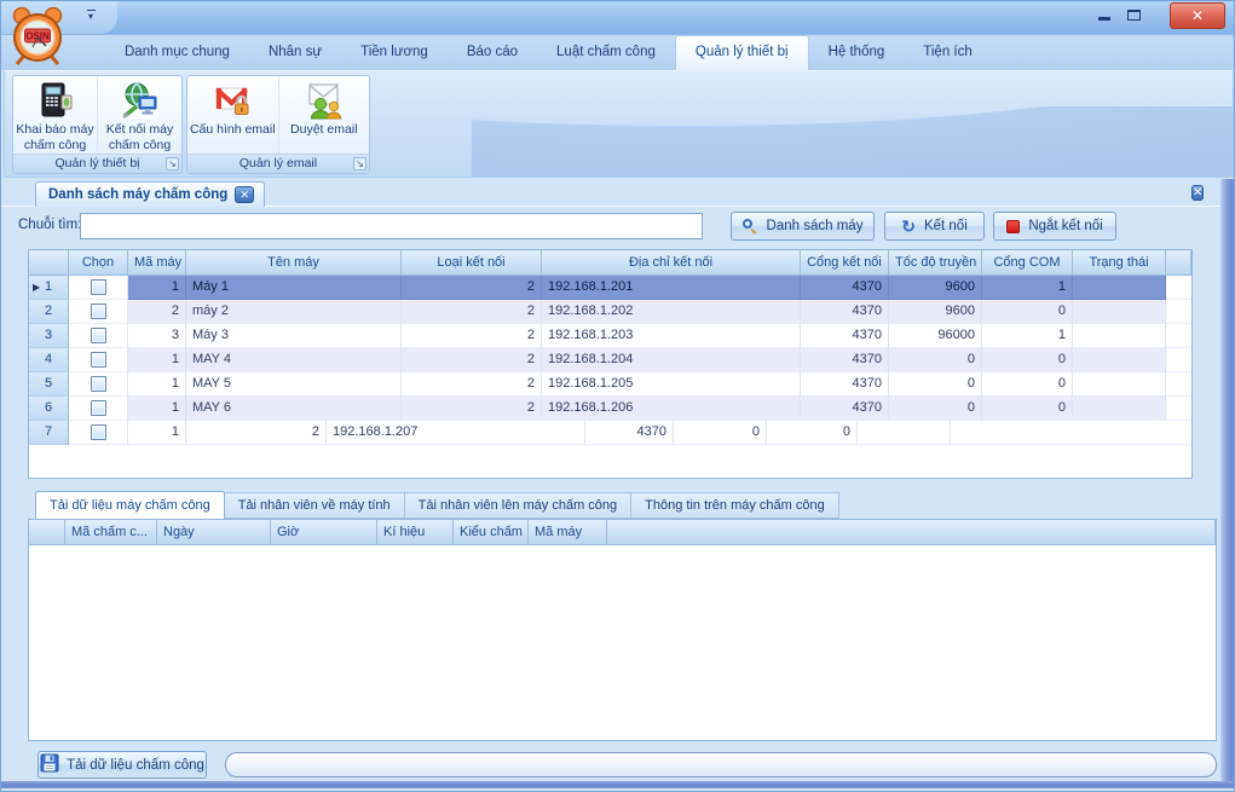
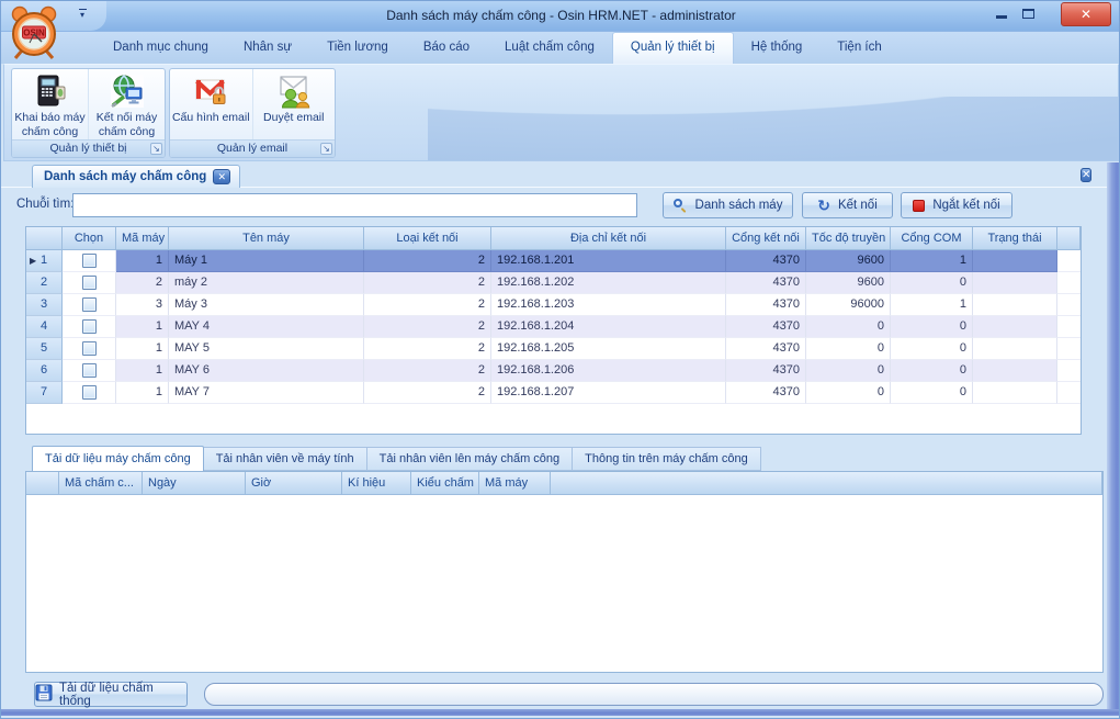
  ▾
+ Danh sách máy chấm công - Osin HRM.NET - administrator
  ✕
  OSIN
  Danh mục chung
  Nhân sự
  Tiền lương
  Báo cáo
  Luật chấm công
  Quản lý thiết bị
  Hệ thống
  Tiện ích
  Khai báo máy chấm công
  Kết nối máy chấm công
  Quản lý thiết bị
  ↘
  Cấu hình email
  Duyệt email
  Quản lý email
  ↘
  Danh sách máy chấm công
  ✕
  ✕
  Chuỗi tìm
  Danh sách máy
  ↻
  Kết nối
  Ngắt kết nối
  Chọn
  Mã máy
  Tên máy
  Loại kết nối
  Địa chỉ kết nối
  Cổng kết nối
  Tốc độ truyền
  Cổng COM
  Trạng thái
  1
  ▶
  1
  Máy 1
  2
  192.168.1.201
  4370
  9600
  1
  2
  2
  máy 2
  2
  192.168.1.202
  4370
  9600
  0
  3
  3
  Máy 3
  2
  192.168.1.203
  4370
  96000
  1
  4
  1
  MAY 4
  2
  192.168.1.204
  4370
  0
  0
  5
  1
  MAY 5
  2
  192.168.1.205
  4370
  0
  0
  6
  1
  MAY 6
  2
  192.168.1.206
  4370
  0
  0
  7
  1
+ MAY 7
  2
  192.168.1.207
  4370
  0
  0
  Tải dữ liệu máy chấm công
  Tải nhân viên về máy tính
  Tải nhân viên lên máy chấm công
  Thông tin trên máy chấm công
  Mã chấm c...
  Ngày
  Giờ
  Kí hiệu
  Kiểu chấm
  Mã máy
- Tải dữ liệu chấm công
+ Tải dữ liệu chấm thống
